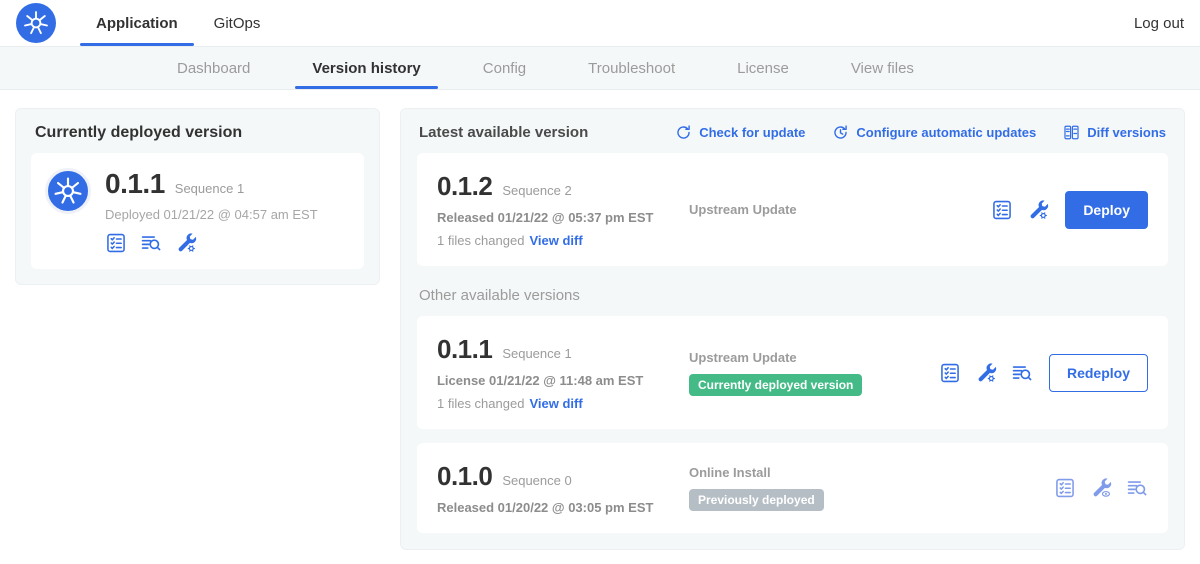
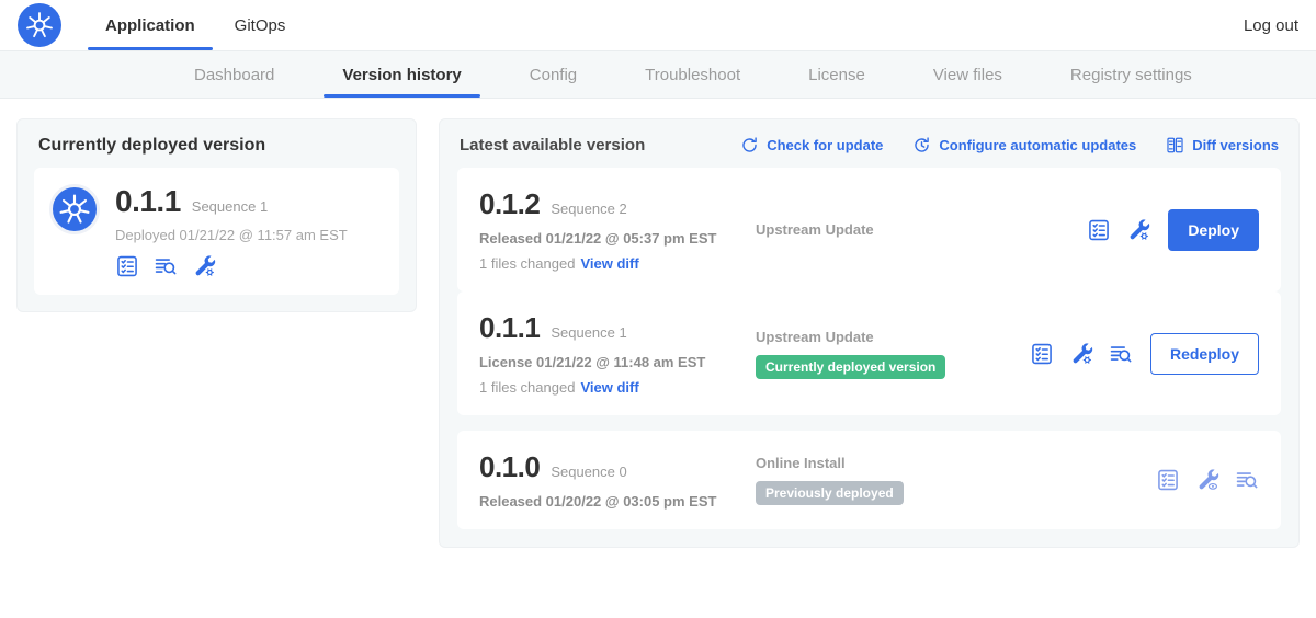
  Application
  GitOps
  Log out
  Dashboard
  Version history
  Config
  Troubleshoot
  License
  View files
+ Registry settings
  Currently deployed version
  0.1.1
  Sequence 1
- Deployed 01/21/22 @ 04:57 am EST
+ Deployed 01/21/22 @ 11:57 am EST
  Latest available version
  Check for update
  Configure automatic updates
  Diff versions
  0.1.2
  Sequence 2
  Released 01/21/22 @ 05:37 pm EST
  1 files changed View diff
  Upstream Update
  Deploy
- Other available versions
  0.1.1
  Sequence 1
  License 01/21/22 @ 11:48 am EST
  1 files changed View diff
  Upstream Update
  Currently deployed version
  Redeploy
  0.1.0
  Sequence 0
  Released 01/20/22 @ 03:05 pm EST
  Online Install
  Previously deployed
